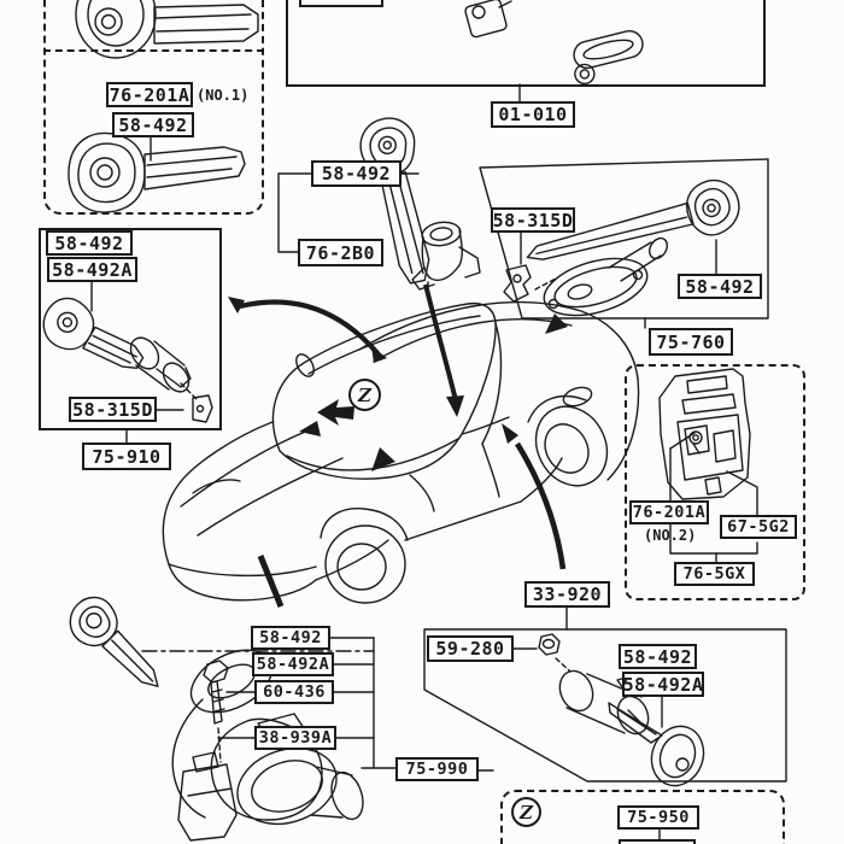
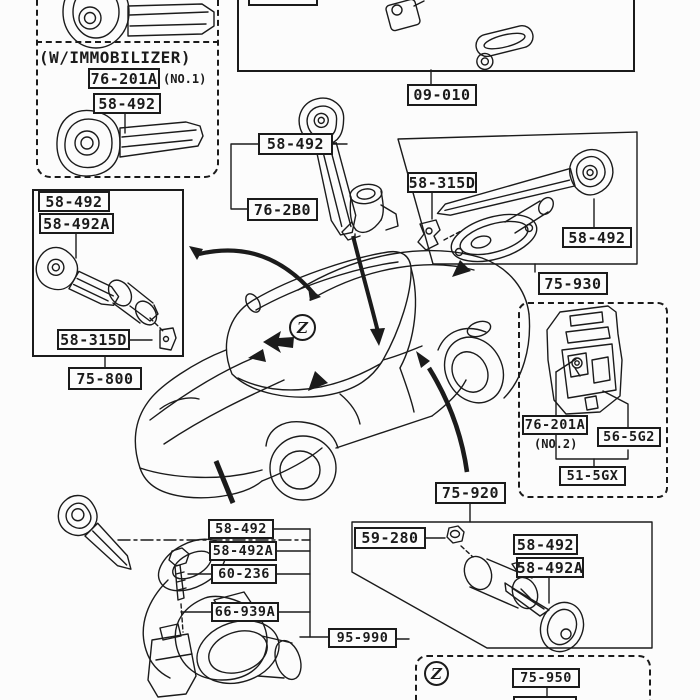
+ (W/IMMOBILIZER)
  76-201A
  (NO.1)
  58-492
- 01-010
+ 09-010
  58-492
  58-492A
  58-315D
- 75-910
+ 75-800
  58-492
  76-2B0
  58-315D
  58-492
- 75-760
+ 75-930
  76-201A
  (NO.2)
- 67-5G2
+ 56-5G2
- 76-5GX
+ 51-5GX
- 33-920
+ 75-920
  58-492
  58-492A
- 60-436
+ 60-236
- 38-939A
+ 66-939A
- 75-990
+ 95-990
  59-280
  58-492
  58-492A
  75-950
  Z
  Z
